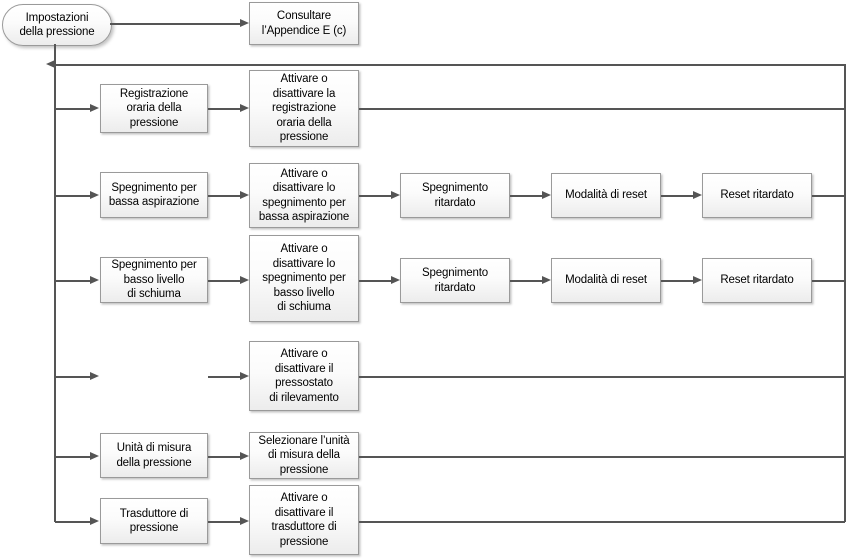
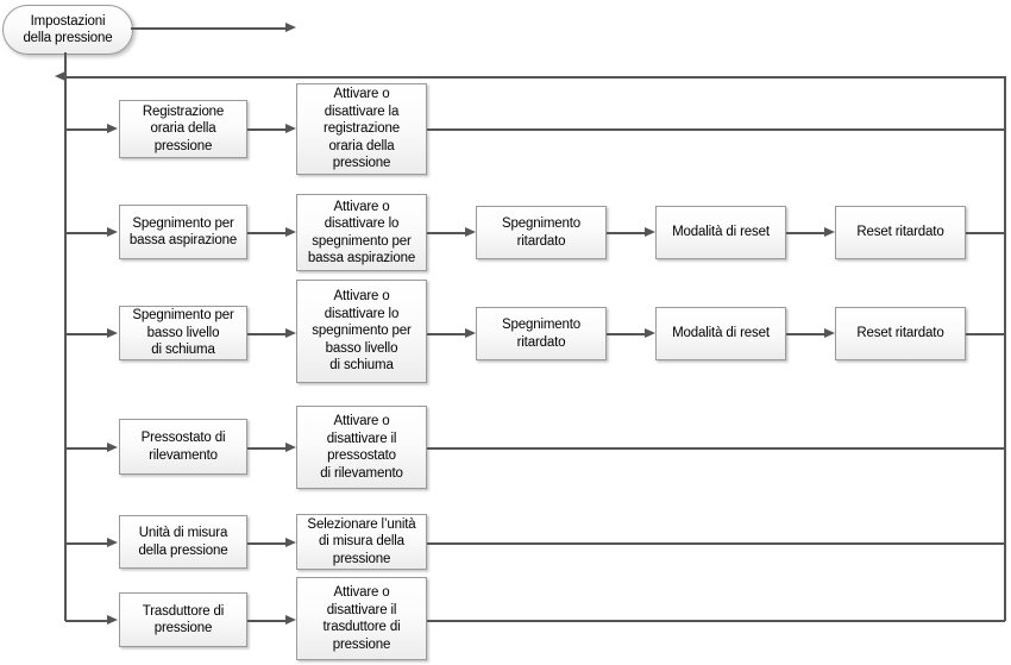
  Impostazioni
  della pressione
- Consultare
- l’Appendice E (c)
  Registrazione
  oraria della
  pressione
  Attivare o
  disattivare la
  registrazione
  oraria della
  pressione
  Spegnimento per
  bassa aspirazione
  Attivare o
  disattivare lo
  spegnimento per
  bassa aspirazione
  Spegnimento
  ritardato
  Modalità di reset
  Reset ritardato
  Spegnimento per
  basso livello
  di schiuma
  Attivare o
  disattivare lo
  spegnimento per
  basso livello
  di schiuma
  Spegnimento
  ritardato
  Modalità di reset
  Reset ritardato
+ Pressostato di
+ rilevamento
  Attivare o
  disattivare il
  pressostato
  di rilevamento
  Unità di misura
  della pressione
  Selezionare l’unità
  di misura della
  pressione
  Trasduttore di
  pressione
  Attivare o
  disattivare il
  trasduttore di
  pressione
